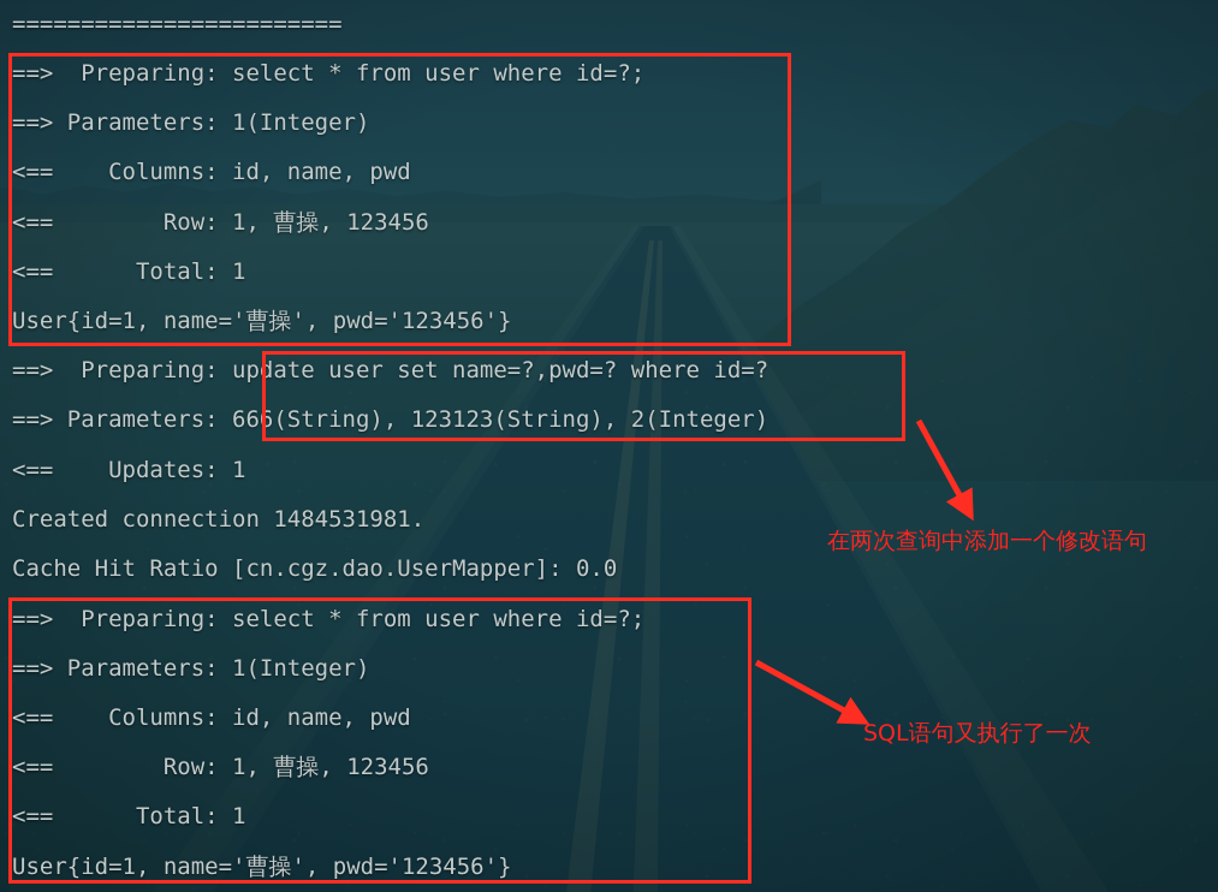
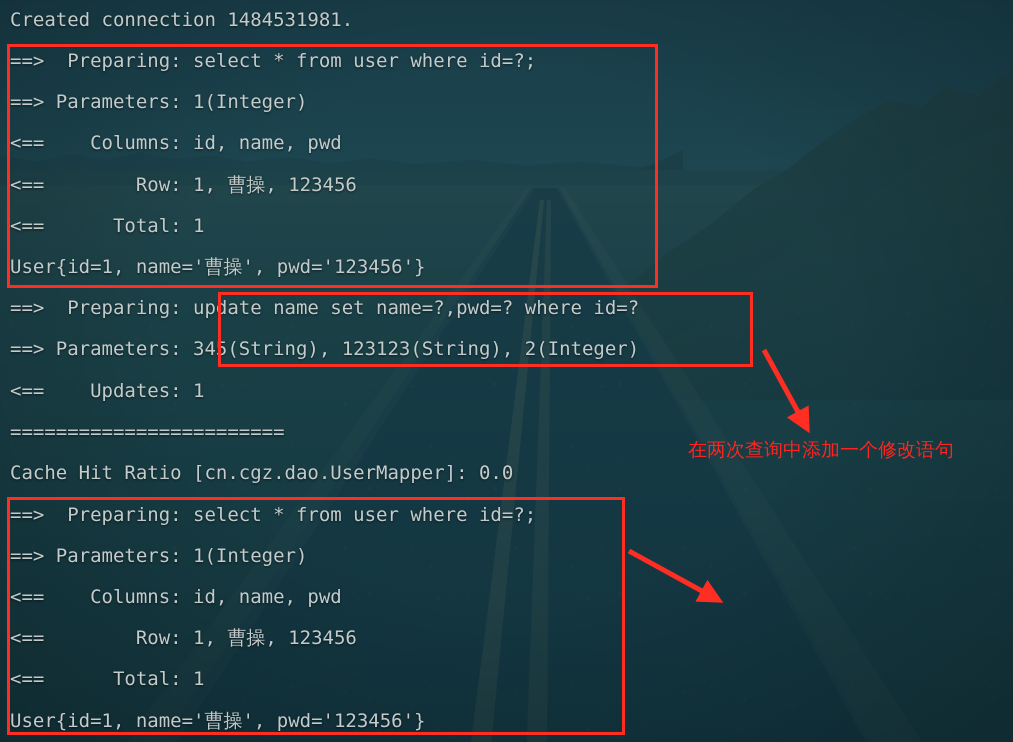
- ========================
+ Created connection 1484531981.
  ==> Preparing: select * from user where id=?;
  ==> Parameters: 1(Integer)
  <== Columns: id, name, pwd
  <== Row: 1, 曹操, 123456
  <== Total: 1
  User{id=1, name='曹操', pwd='123456'}
- ==> Preparing: update user set name=?,pwd=? where id=?
+ ==> Preparing: update name set name=?,pwd=? where id=?
- ==> Parameters: 666(String), 123123(String), 2(Integer)
+ ==> Parameters: 345(String), 123123(String), 2(Integer)
  <== Updates: 1
- Created connection 1484531981.
+ ========================
  Cache Hit Ratio [cn.cgz.dao.UserMapper]: 0.0
  ==> Preparing: select * from user where id=?;
  ==> Parameters: 1(Integer)
  <== Columns: id, name, pwd
  <== Row: 1, 曹操, 123456
  <== Total: 1
  User{id=1, name='曹操', pwd='123456'}
  在两次查询中添加一个修改语句
- SQL语句又执行了一次
